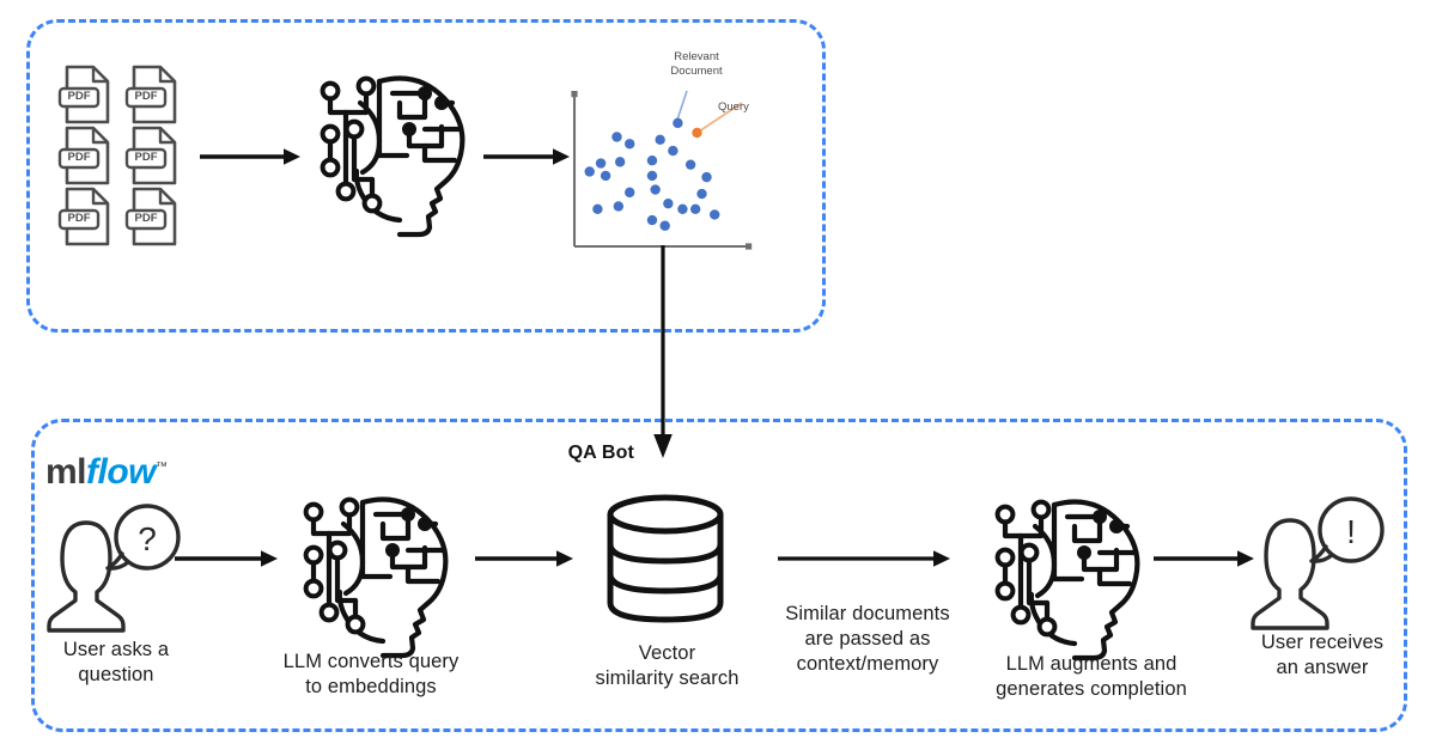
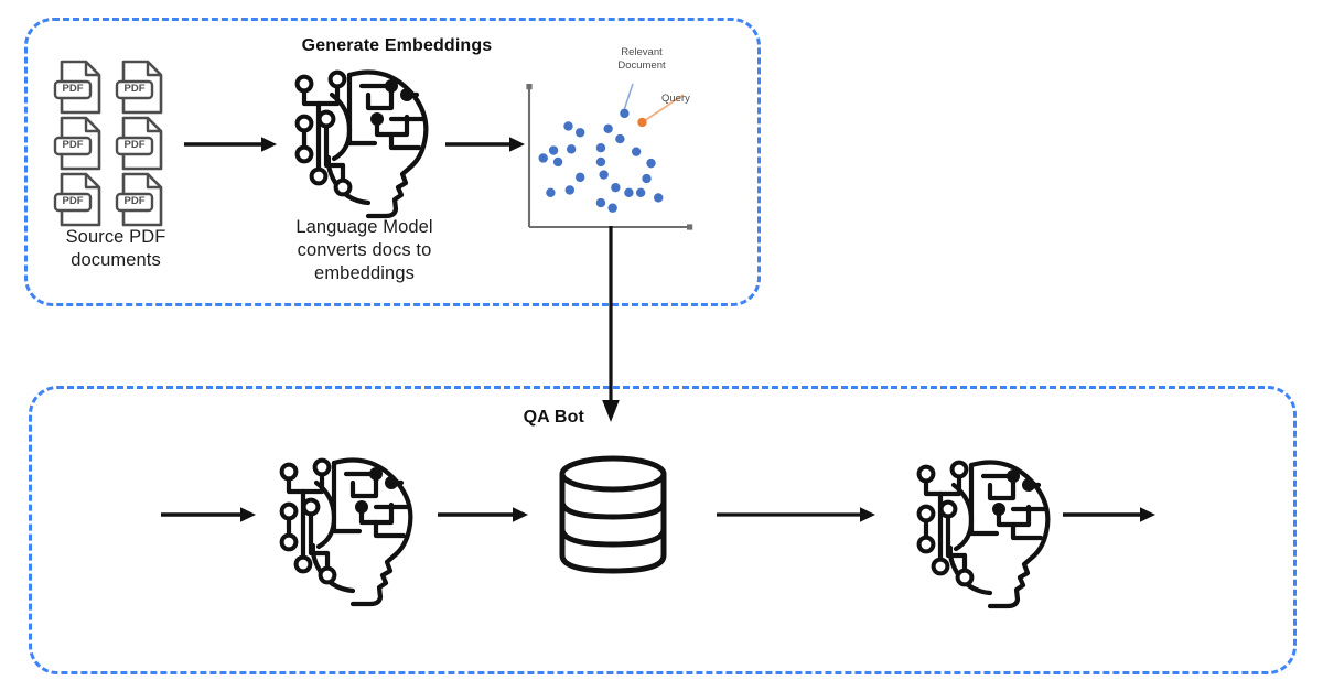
+ Generate Embeddings
  QA Bot
  PDF
  PDF
  PDF
  PDF
  PDF
  PDF
+ Source PDF
+ documents
+ Language Model
+ converts docs to
+ embeddings
  Relevant
  Document
  Query
- mlflow™
- ?
- User asks a
- question
- LLM converts query
- to embeddings
- Vector
- similarity search
- Similar documents
- are passed as
- context/memory
- LLM augments and
- generates completion
- !
- User receives
- an answer
